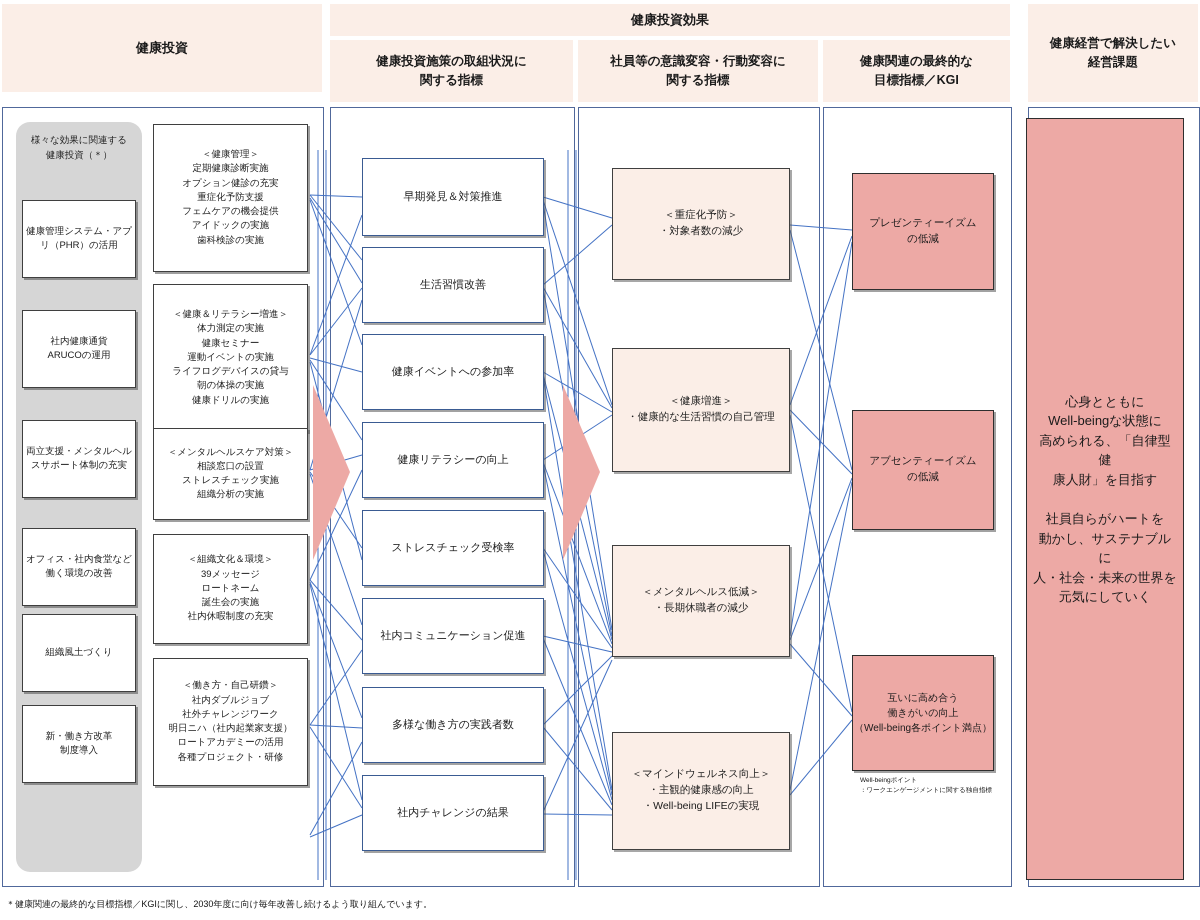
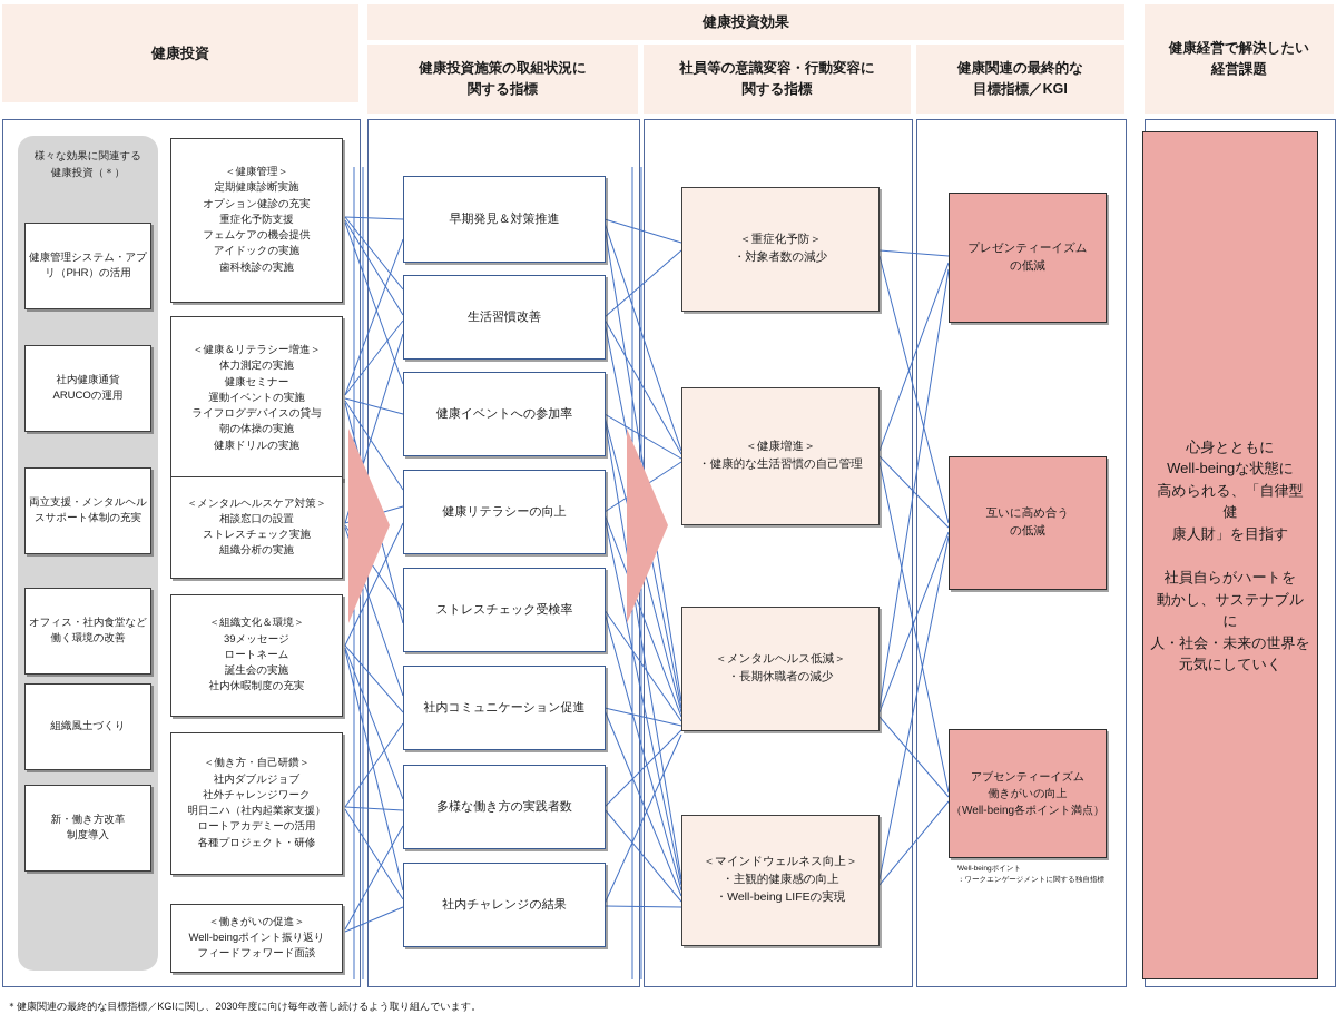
  健康投資
  健康投資効果
  健康投資施策の取組状況に
  関する指標
  社員等の意識変容・行動変容に
  関する指標
  健康関連の最終的な
  目標指標／KGI
  健康経営で解決したい
  経営課題
  様々な効果に関連する
  健康投資（＊）
  健康管理システム・アプ
  リ（PHR）の活用
  社内健康通貨
  ARUCOの運用
  両立支援・メンタルヘル
  スサポート体制の充実
  オフィス・社内食堂など
  働く環境の改善
  組織風土づくり
  新・働き方改革
  制度導入
  ＜健康管理＞
  定期健康診断実施
  オプション健診の充実
  重症化予防支援
  フェムケアの機会提供
  アイドックの実施
  歯科検診の実施
  ＜健康＆リテラシー増進＞
  体力測定の実施
  健康セミナー
  運動イベントの実施
  ライフログデバイスの貸与
  朝の体操の実施
  健康ドリルの実施
  ＜メンタルヘルスケア対策＞
  相談窓口の設置
  ストレスチェック実施
  組織分析の実施
  ＜組織文化＆環境＞
  39メッセージ
  ロートネーム
  誕生会の実施
  社内休暇制度の充実
  ＜働き方・自己研鑽＞
  社内ダブルジョブ
  社外チャレンジワーク
  明日ニハ（社内起業家支援）
  ロートアカデミーの活用
  各種プロジェクト・研修
+ ＜働きがいの促進＞
+ Well-beingポイント振り返り
+ フィードフォワード面談
  早期発見＆対策推進
  生活習慣改善
  健康イベントへの参加率
  健康リテラシーの向上
  ストレスチェック受検率
  社内コミュニケーション促進
  多様な働き方の実践者数
  社内チャレンジの結果
  ＜重症化予防＞
  ・対象者数の減少
  ＜健康増進＞
  ・健康的な生活習慣の自己管理
  ＜メンタルヘルス低減＞
  ・長期休職者の減少
  ＜マインドウェルネス向上＞
  ・主観的健康感の向上
  ・Well-being LIFEの実現
  プレゼンティーイズム
  の低減
- アブセンティーイズム
+ 互いに高め合う
  の低減
- 互いに高め合う
+ アブセンティーイズム
  働きがいの向上
  （Well-being各ポイント満点）
  心身とともに
  Well-beingな状態に
  高められる、「自律型健
  康人財」を目指す
  社員自らがハートを
  動かし、サステナブルに
  人・社会・未来の世界を
  元気にしていく
  ＊健康関連の最終的な目標指標／KGIに関し、2030年度に向け毎年改善し続けるよう取り組んでいます。
